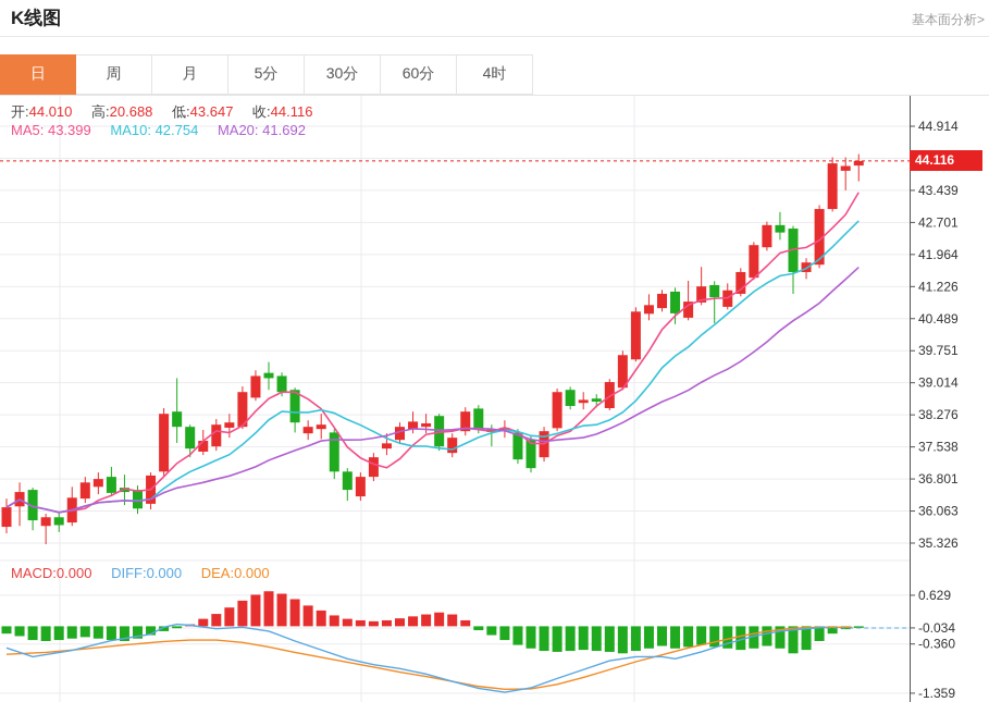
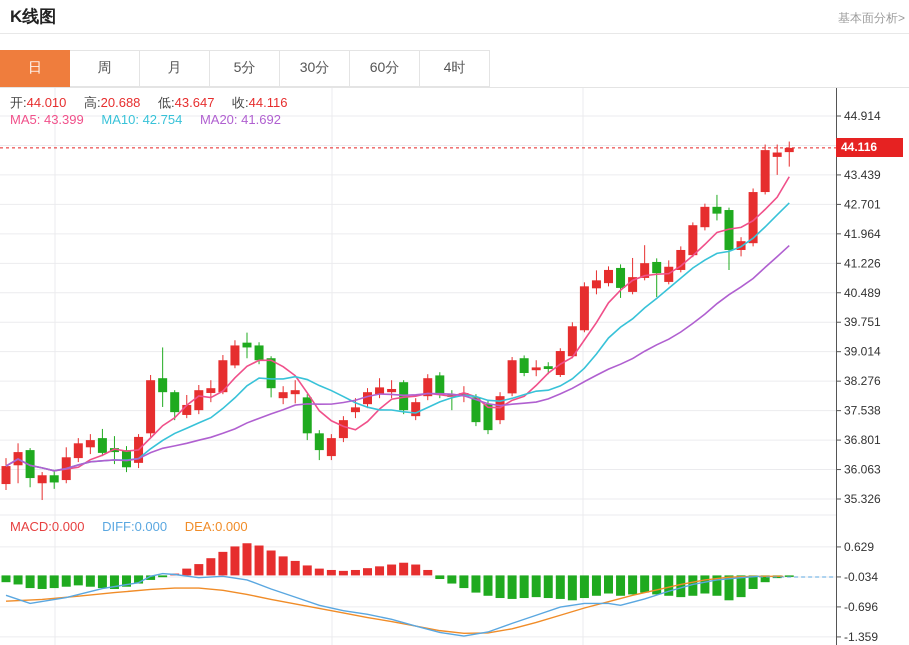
  K线图
  基本面分析>
  日
  周
  月
  5分
  30分
  60分
  4时
  44.914
  43.439
  42.701
  41.964
  41.226
  40.489
  39.751
  39.014
  38.276
  37.538
  36.801
  36.063
  35.326
  0.629
  -0.034
- -0.360
+ -0.696
  -1.359
  开:44.010 高:20.688 低:43.647 收:44.116
  MA5: 43.399 MA10: 42.754 MA20: 41.692
  MACD:0.000 DIFF:0.000 DEA:0.000
  44.116
